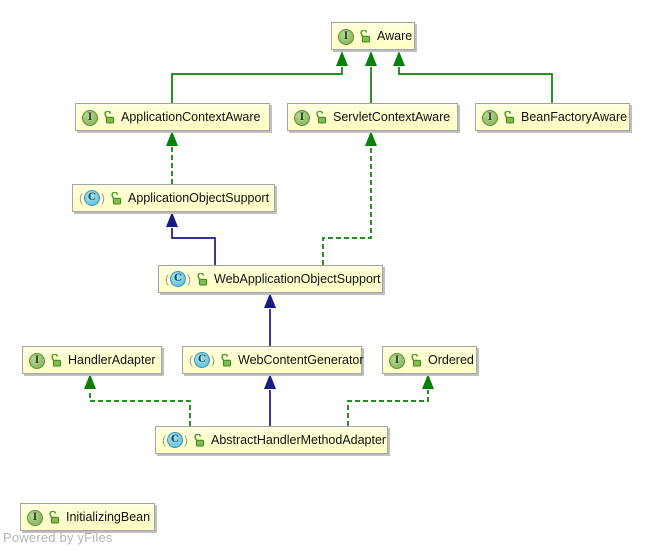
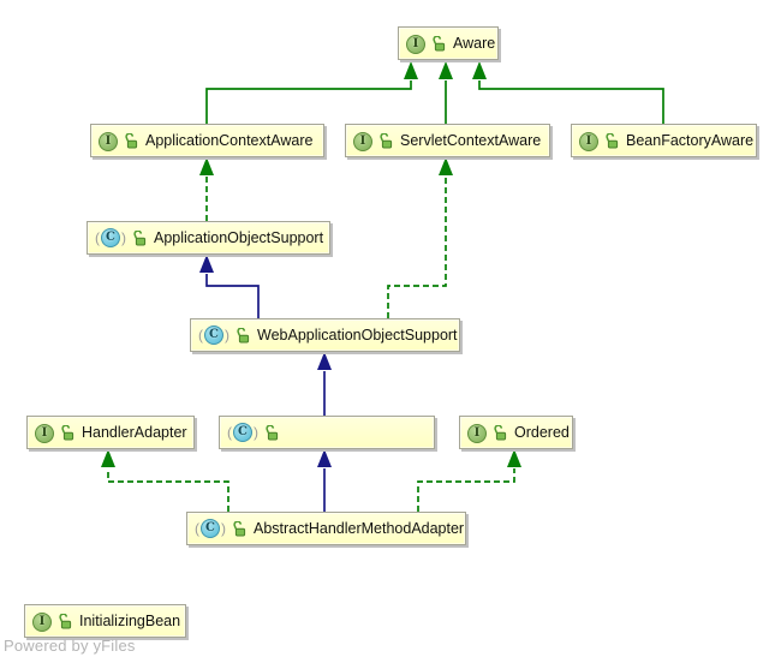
  I
  Aware
  I
  ApplicationContextAware
  I
  ServletContextAware
  I
  BeanFactoryAware
  C
  ApplicationObjectSupport
  C
  WebApplicationObjectSupport
  I
  HandlerAdapter
  C
- WebContentGenerator
  I
  Ordered
  C
  AbstractHandlerMethodAdapter
  I
  InitializingBean
  Powered by yFiles
